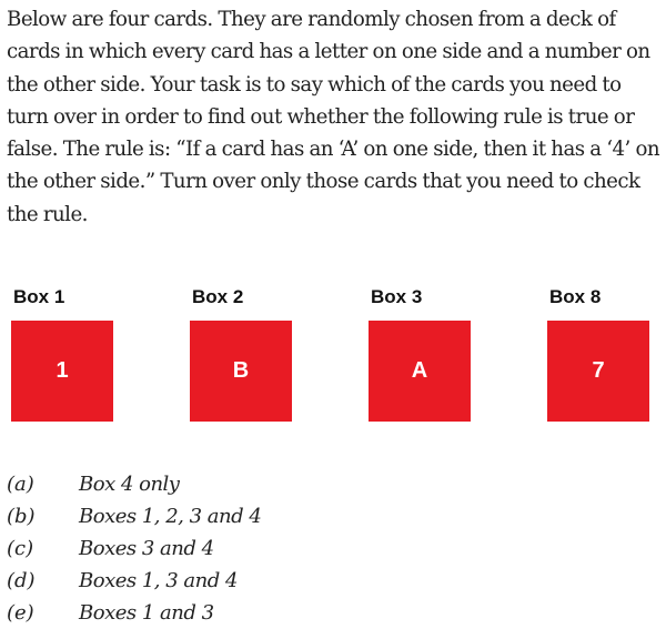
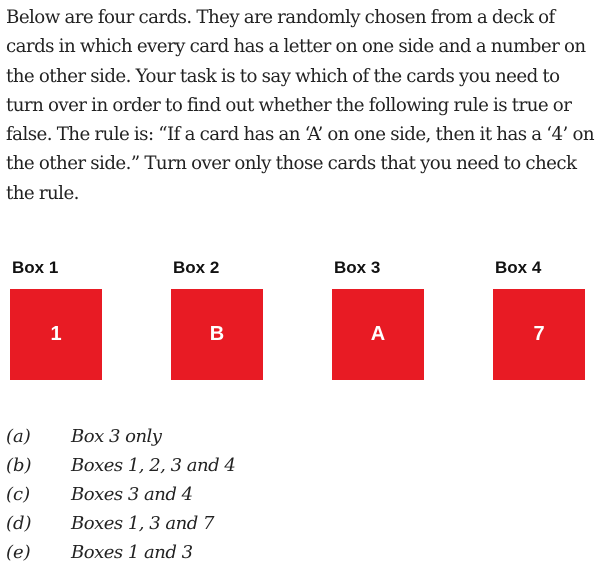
  Below are four cards. They are randomly chosen from a deck of cards in which every card has a letter on one side and a number on the other side. Your task is to say which of the cards you need to turn over in order to find out whether the following rule is true or false. The rule is: “If a card has an ‘A’ on one side, then it has a ‘4’ on the other side.” Turn over only those cards that you need to check the rule.
  Box 1
  1
  Box 2
  B
  Box 3
  A
- Box 8
+ Box 4
  7
  (a)
- Box 4 only
+ Box 3 only
  (b)
  Boxes 1, 2, 3 and 4
  (c)
  Boxes 3 and 4
  (d)
- Boxes 1, 3 and 4
+ Boxes 1, 3 and 7
  (e)
  Boxes 1 and 3
